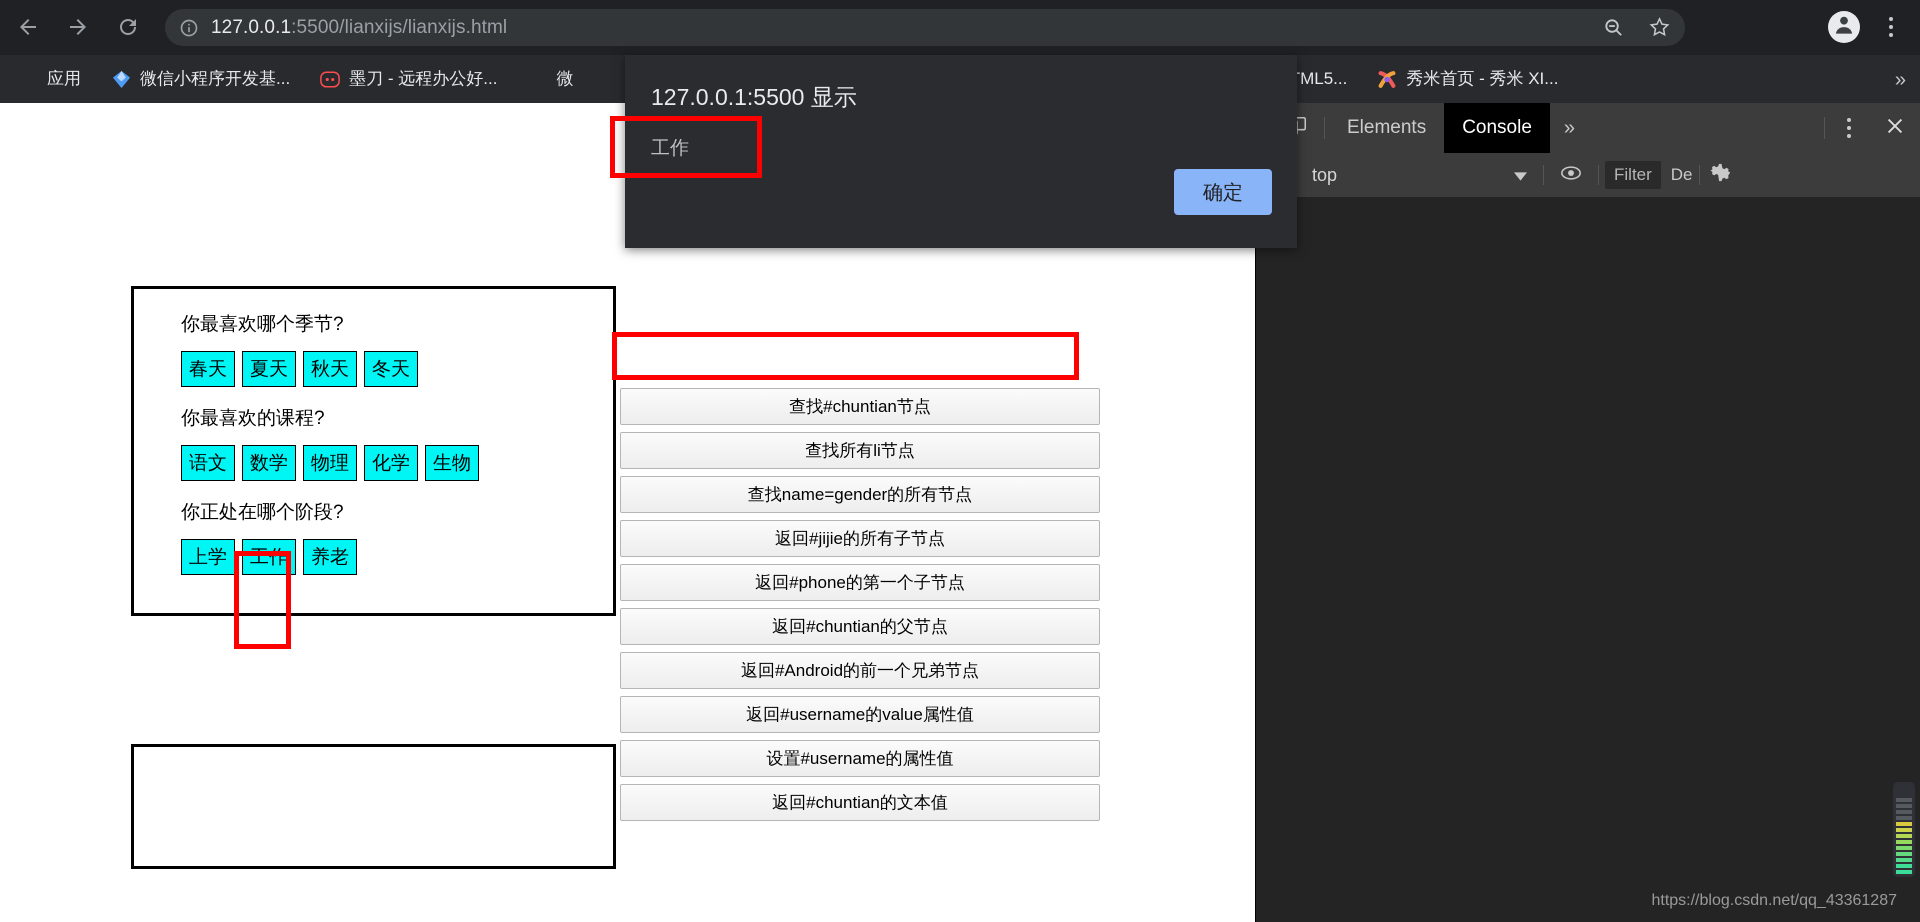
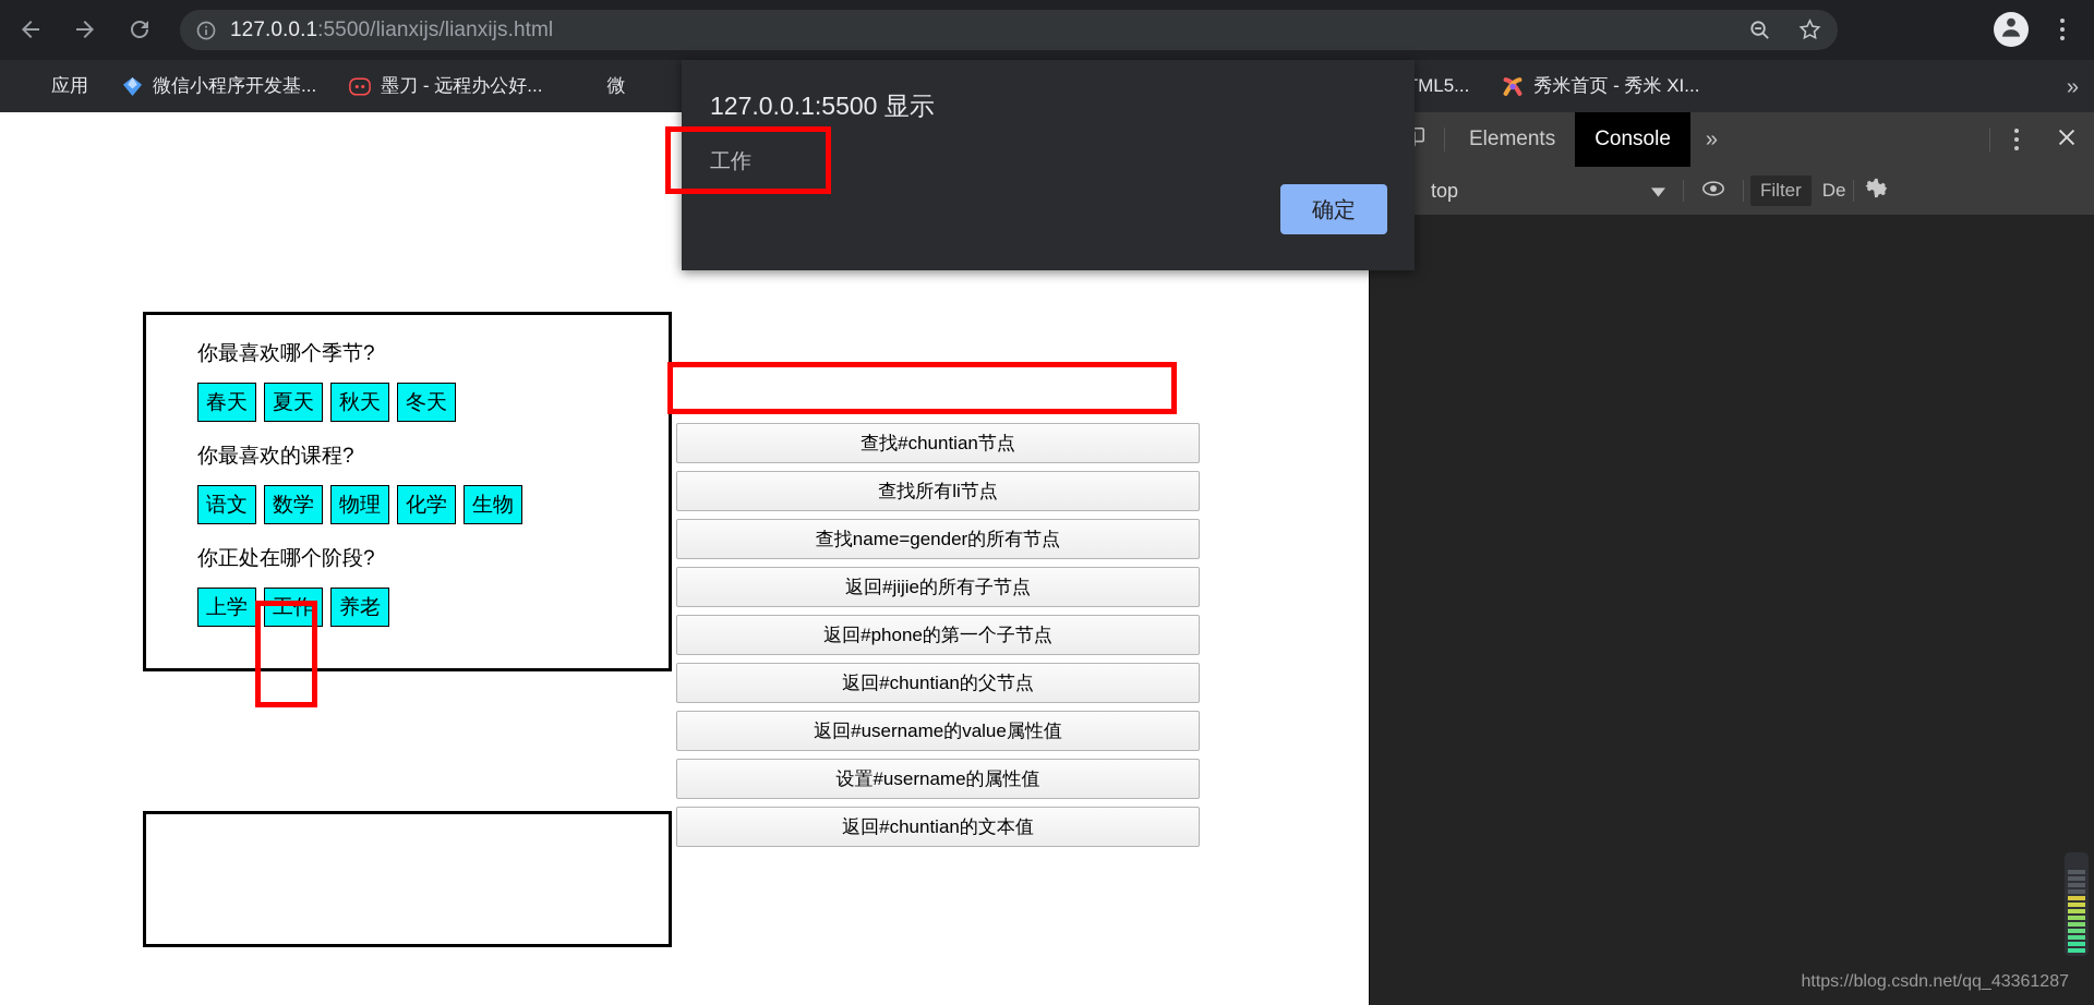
  127.0.0.1:5500/lianxijs/lianxijs.html
  应用
  微信小程序开发基...
  墨刀 - 远程办公好...
  微
  秀米首页 - 秀米 XI...
  »
  你最喜欢哪个季节?
  春天
  夏天
  秋天
  冬天
  你最喜欢的课程?
  语文
  数学
  物理
  化学
  生物
  你正处在哪个阶段?
  上学
  工作
  养老
  查找#chuntian节点
  查找所有li节点
  查找name=gender的所有节点
  返回#jijie的所有子节点
  返回#phone的第一个子节点
  返回#chuntian的父节点
- 返回#Android的前一个兄弟节点
  返回#username的value属性值
  设置#username的属性值
  返回#chuntian的文本值
  127.0.0.1:5500 显示
  工作
  确定
  Elements
  Console
  »
  top
  Filter
  De
  https://blog.csdn.net/qq_43361287
